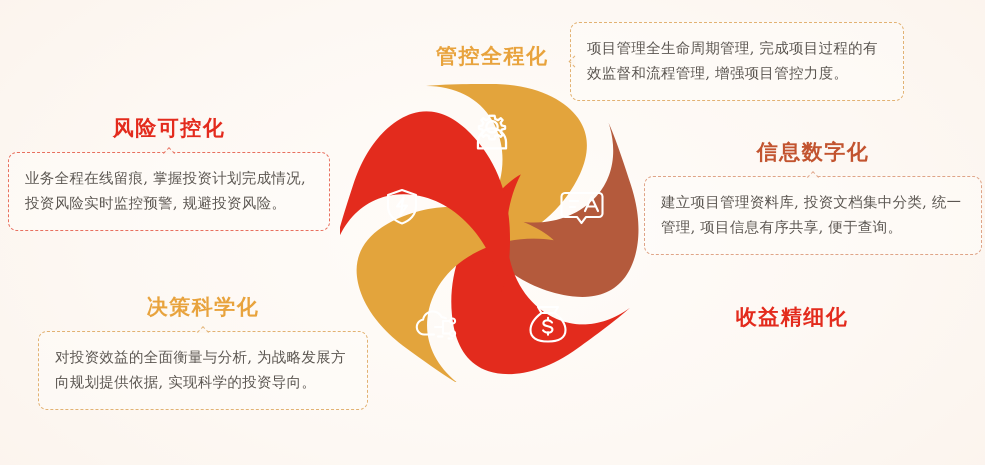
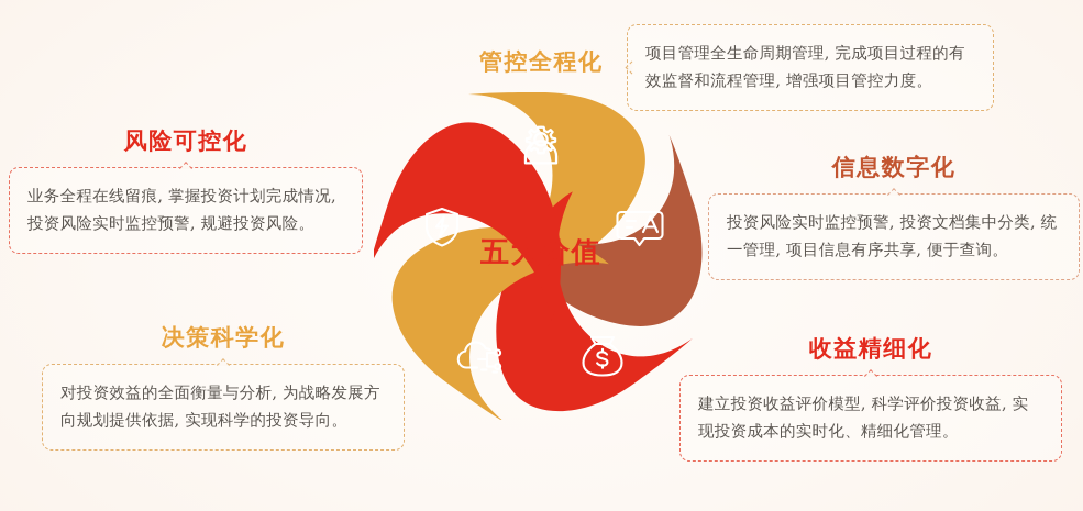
+ 五大价值
  管控全程化
  项目管理全生命周期管理, 完成项目过程的有效监督和流程管理, 增强项目管控力度。
  风险可控化
  业务全程在线留痕, 掌握投资计划完成情况, 投资风险实时监控预警, 规避投资风险。
  信息数字化
- 建立项目管理资料库, 投资文档集中分类, 统一管理, 项目信息有序共享, 便于查询。
+ 投资风险实时监控预警, 投资文档集中分类, 统一管理, 项目信息有序共享, 便于查询。
  决策科学化
  对投资效益的全面衡量与分析, 为战略发展方向规划提供依据, 实现科学的投资导向。
  收益精细化
+ 建立投资收益评价模型, 科学评价投资收益, 实现投资成本的实时化、精细化管理。
